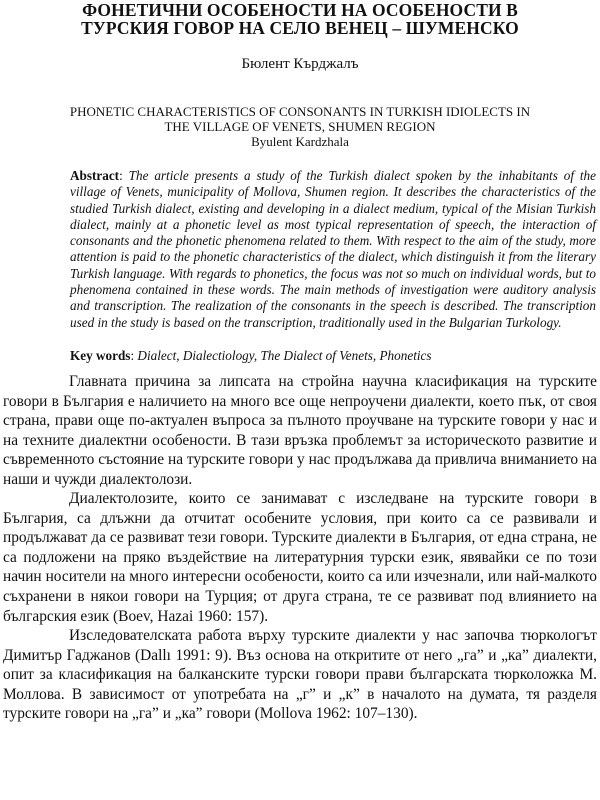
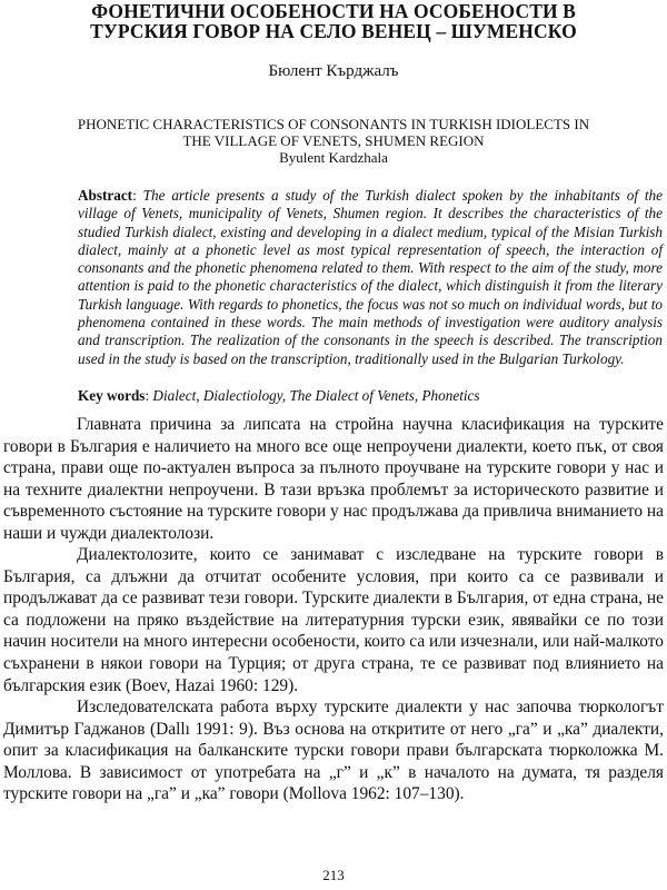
  ФОНЕТИЧНИ ОСОБЕНОСТИ НА ОСОБЕНОСТИ В
  ТУРСКИЯ ГОВОР НА СЕЛО ВЕНЕЦ – ШУМЕНСКО
  Бюлент Кърджалъ
  PHONETIC CHARACTERISTICS OF CONSONANTS IN TURKISH IDIOLECTS IN
  THE VILLAGE OF VENETS, SHUMEN REGION
  Byulent Kardzhala
- Abstract: The article presents a study of the Turkish dialect spoken by the inhabitants of the village of Venets, municipality of Mollova, Shumen region. It describes the characteristics of the studied Turkish dialect, existing and developing in a dialect medium, typical of the Misian Turkish dialect, mainly at a phonetic level as most typical representation of speech, the interaction of consonants and the phonetic phenomena related to them. With respect to the aim of the study, more attention is paid to the phonetic characteristics of the dialect, which distinguish it from the literary Turkish language. With regards to phonetics, the focus was not so much on individual words, but to phenomena contained in these words. The main methods of investigation were auditory analysis and transcription. The realization of the consonants in the speech is described. The transcription used in the study is based on the transcription, traditionally used in the Bulgarian Turkology.
+ Abstract: The article presents a study of the Turkish dialect spoken by the inhabitants of the village of Venets, municipality of Venets, Shumen region. It describes the characteristics of the studied Turkish dialect, existing and developing in a dialect medium, typical of the Misian Turkish dialect, mainly at a phonetic level as most typical representation of speech, the interaction of consonants and the phonetic phenomena related to them. With respect to the aim of the study, more attention is paid to the phonetic characteristics of the dialect, which distinguish it from the literary Turkish language. With regards to phonetics, the focus was not so much on individual words, but to phenomena contained in these words. The main methods of investigation were auditory analysis and transcription. The realization of the consonants in the speech is described. The transcription used in the study is based on the transcription, traditionally used in the Bulgarian Turkology.
  Key words: Dialect, Dialectiology, The Dialect of Venets, Phonetics
- Главната причина за липсата на стройна научна класификация на турските говори в България е наличието на много все още непроучени диалекти, което пък, от своя страна, прави още по-актуален въпроса за пълното проучване на турските говори у нас и на техните диалектни особености. В тази връзка проблемът за историческото развитие и съвременното състояние на турските говори у нас продължава да привлича вниманието на наши и чужди диалектолози.
+ Главната причина за липсата на стройна научна класификация на турските говори в България е наличието на много все още непроучени диалекти, което пък, от своя страна, прави още по-актуален въпроса за пълното проучване на турските говори у нас и на техните диалектни непроучени. В тази връзка проблемът за историческото развитие и съвременното състояние на турските говори у нас продължава да привлича вниманието на наши и чужди диалектолози.
- Диалектолозите, които се занимават с изследване на турските говори в България, са длъжни да отчитат особените условия, при които са се развивали и продължават да се развиват тези говори. Турските диалекти в България, от една страна, не са подложени на пряко въздействие на литературния турски език, явявайки се по този начин носители на много интересни особености, които са или изчезнали, или най-малкото съхранени в някои говори на Турция; от друга страна, те се развиват под влиянието на българския език (Boev, Hazai 1960: 157).
+ Диалектолозите, които се занимават с изследване на турските говори в България, са длъжни да отчитат особените условия, при които са се развивали и продължават да се развиват тези говори. Турските диалекти в България, от една страна, не са подложени на пряко въздействие на литературния турски език, явявайки се по този начин носители на много интересни особености, които са или изчезнали, или най-малкото съхранени в някои говори на Турция; от друга страна, те се развиват под влиянието на българския език (Boev, Hazai 1960: 129).
  Изследователската работа върху турските диалекти у нас започва тюркологът Димитър Гаджанов (Dallı 1991: 9). Въз основа на откритите от него „га” и „ка” диалекти, опит за класификация на балканските турски говори прави българската тюрколожка М. Моллова. В зависимост от употребата на „г” и „к” в началото на думата, тя разделя турските говори на „га” и „ка” говори (Mollova 1962: 107–130).
+ 213
